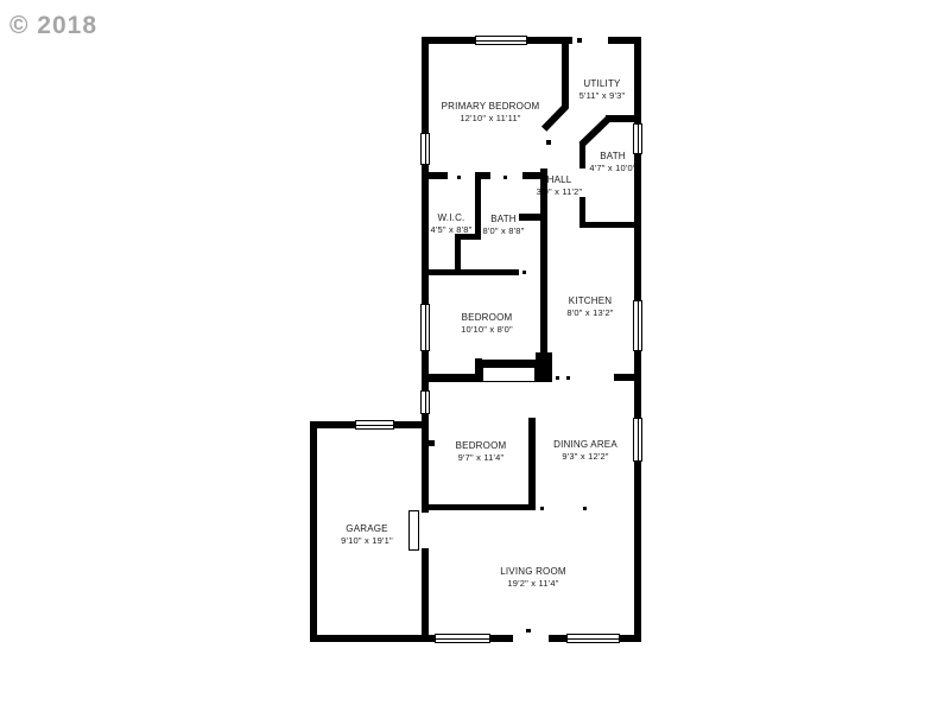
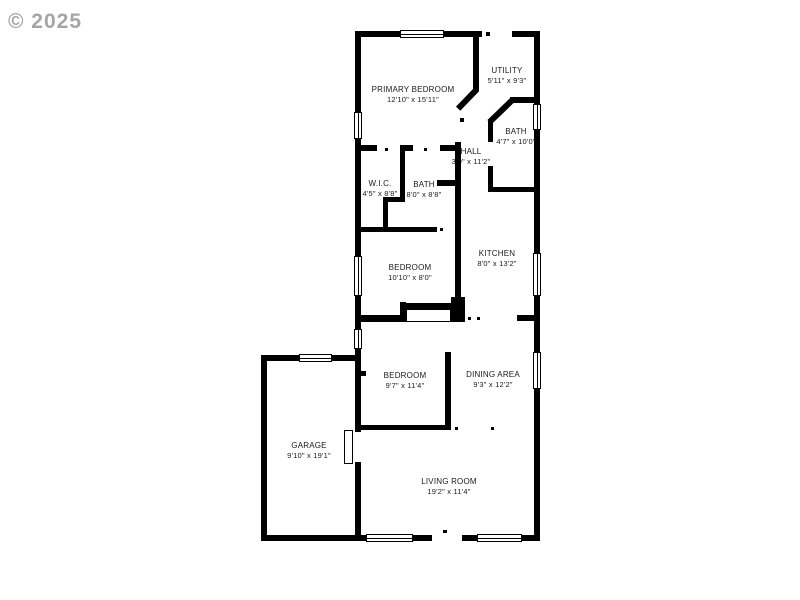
- © 2018
+ © 2025
  PRIMARY BEDROOM
- 12'10" x 11'11"
+ 12'10" x 15'11"
  UTILITY
  5'11" x 9'3"
  BATH
  4'7" x 10'0
  HALL
  3" x 11'2"
  W.I.C.
  4'5" x 8'8"
  BATH
  8'0" x 8'8"
  KITCHEN
  8'0" x 13'2"
  BEDROOM
  10'10" x 8'0"
  BEDROOM
  9'7" x 11'4"
  DINING AREA
  9'3" x 12'2"
  GARAGE
  9'10" x 19'1"
  LIVING ROOM
  19'2" x 11'4"
